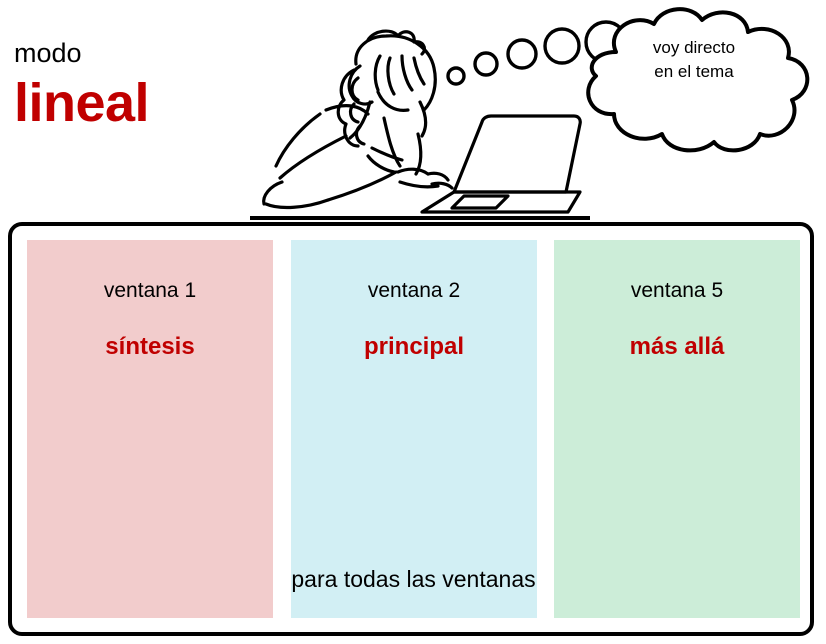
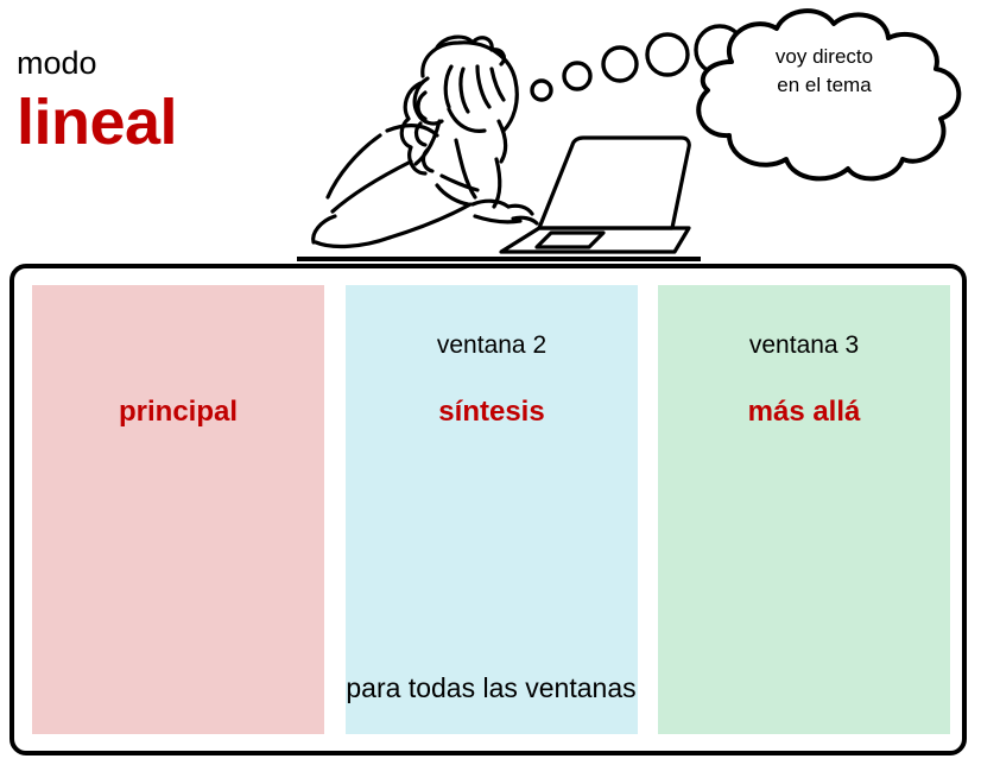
  modo
  lineal
  voy directo
  en el tema
- ventana 1
- síntesis
+ principal
  ventana 2
- principal
+ síntesis
- ventana 5
+ ventana 3
  más allá
  para todas las ventanas
